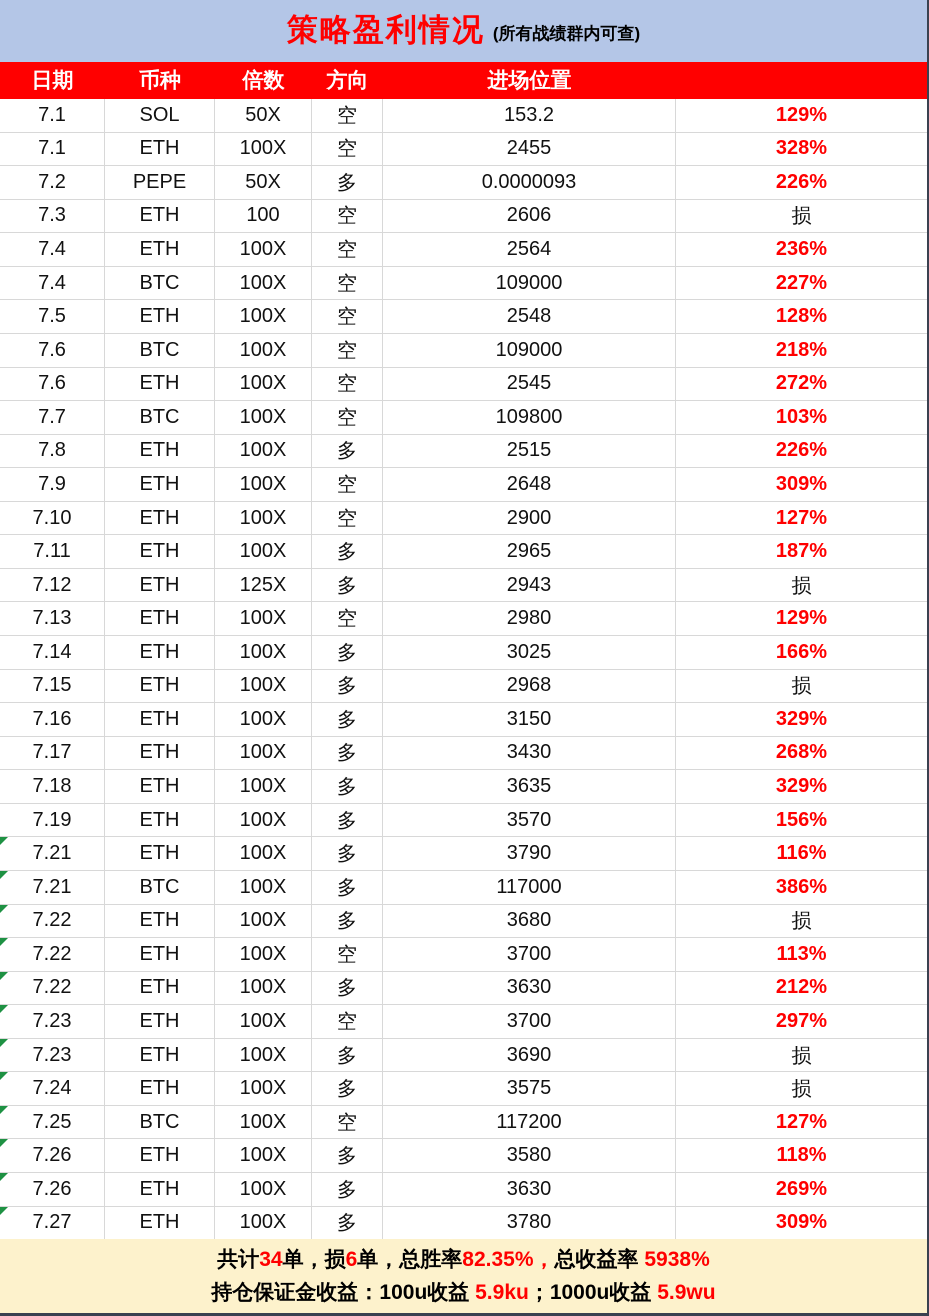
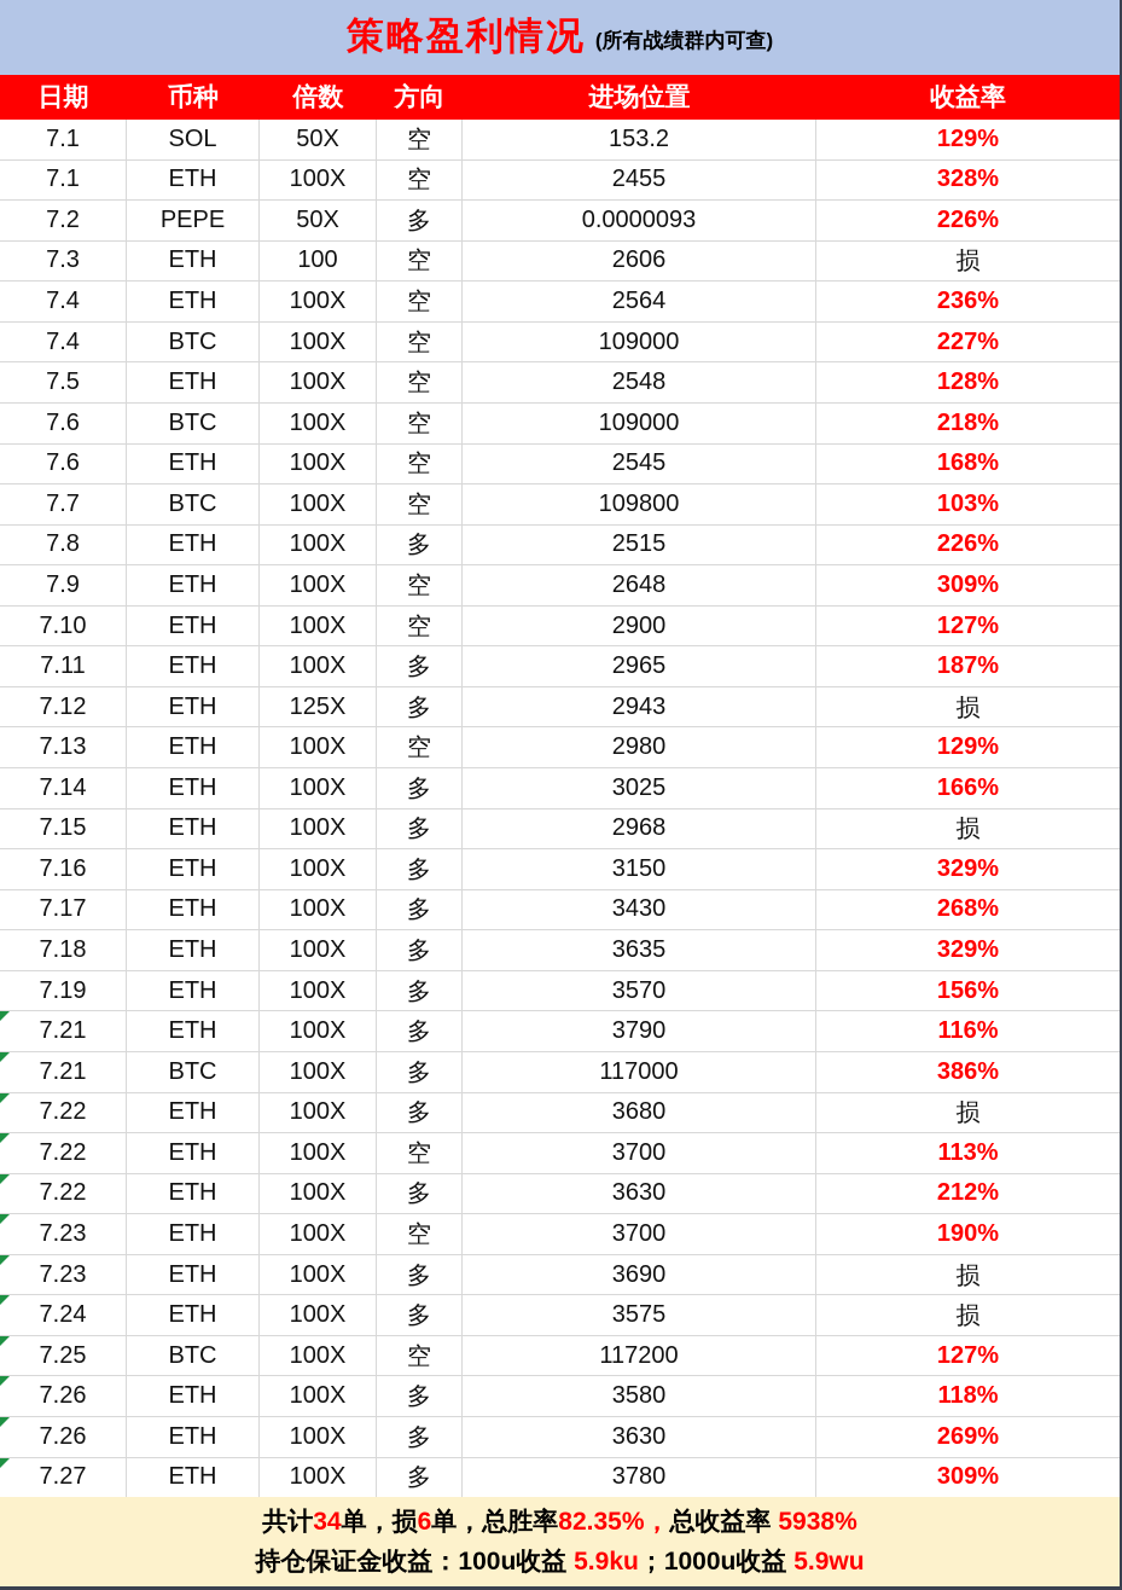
  策略盈利情况
  (所有战绩群内可查)
  日期
  币种
  倍数
  方向
  进场位置
+ 收益率
  7.1
  SOL
  50X
  空
  153.2
  129%
  7.1
  ETH
  100X
  空
  2455
  328%
  7.2
  PEPE
  50X
  多
  0.0000093
  226%
  7.3
  ETH
  100
  空
  2606
  损
  7.4
  ETH
  100X
  空
  2564
  236%
  7.4
  BTC
  100X
  空
  109000
  227%
  7.5
  ETH
  100X
  空
  2548
  128%
  7.6
  BTC
  100X
  空
  109000
  218%
  7.6
  ETH
  100X
  空
  2545
- 272%
+ 168%
  7.7
  BTC
  100X
  空
  109800
  103%
  7.8
  ETH
  100X
  多
  2515
  226%
  7.9
  ETH
  100X
  空
  2648
  309%
  7.10
  ETH
  100X
  空
  2900
  127%
  7.11
  ETH
  100X
  多
  2965
  187%
  7.12
  ETH
  125X
  多
  2943
  损
  7.13
  ETH
  100X
  空
  2980
  129%
  7.14
  ETH
  100X
  多
  3025
  166%
  7.15
  ETH
  100X
  多
  2968
  损
  7.16
  ETH
  100X
  多
  3150
  329%
  7.17
  ETH
  100X
  多
  3430
  268%
  7.18
  ETH
  100X
  多
  3635
  329%
  7.19
  ETH
  100X
  多
  3570
  156%
  7.21
  ETH
  100X
  多
  3790
  116%
  7.21
  BTC
  100X
  多
  117000
  386%
  7.22
  ETH
  100X
  多
  3680
  损
  7.22
  ETH
  100X
  空
  3700
  113%
  7.22
  ETH
  100X
  多
  3630
  212%
  7.23
  ETH
  100X
  空
  3700
- 297%
+ 190%
  7.23
  ETH
  100X
  多
  3690
  损
  7.24
  ETH
  100X
  多
  3575
  损
  7.25
  BTC
  100X
  空
  117200
  127%
  7.26
  ETH
  100X
  多
  3580
  118%
  7.26
  ETH
  100X
  多
  3630
  269%
  7.27
  ETH
  100X
  多
  3780
  309%
  共计34单，损6单，总胜率82.35%，总收益率 5938%
  持仓保证金收益：100u收益 5.9ku；1000u收益 5.9wu
